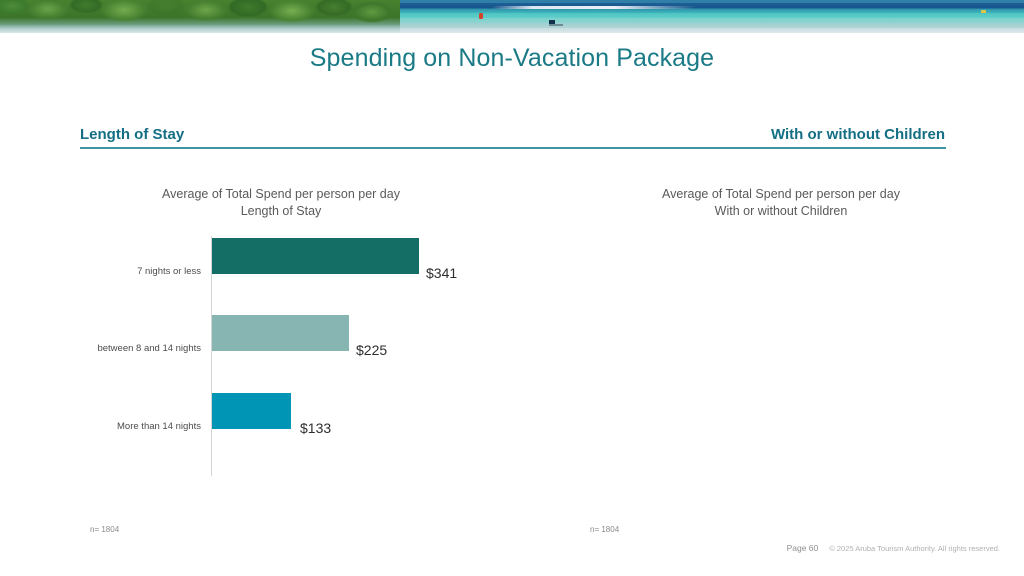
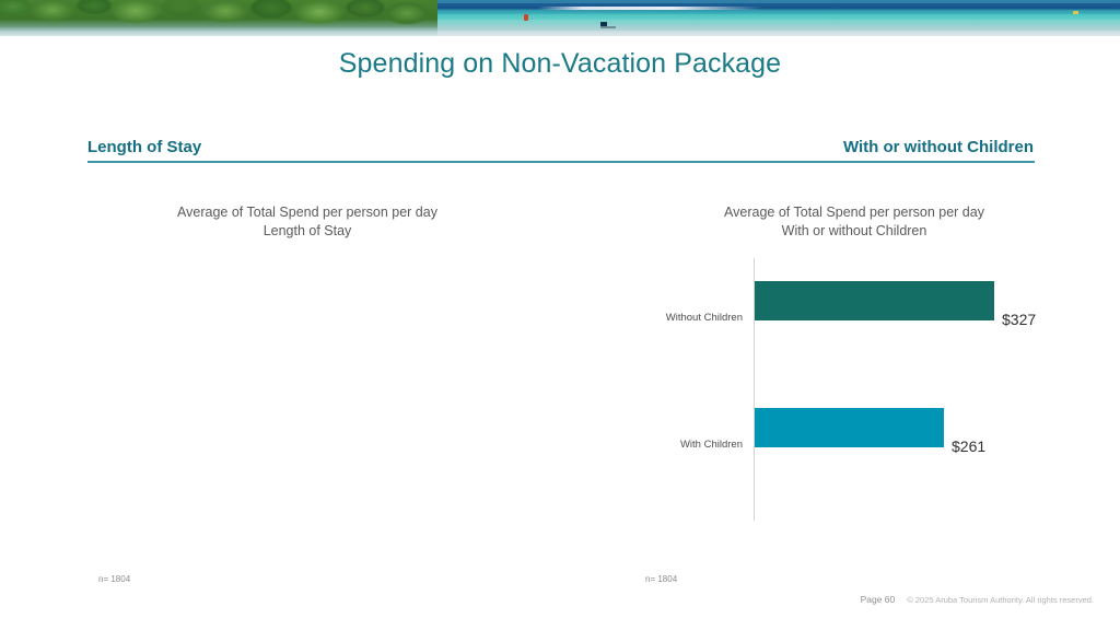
  Spending on Non-Vacation Package
  Length of Stay
  With or without Children
  Average of Total Spend per person per day
  Length of Stay
- 7 nights or less
- $341
- between 8 and 14 nights
- $225
- More than 14 nights
- $133
  Average of Total Spend per person per day
  With or without Children
+ Without Children
+ $327
+ With Children
+ $261
  n= 1804
  n= 1804
  Page 60
  © 2025 Aruba Tourism Authority. All rights reserved.
